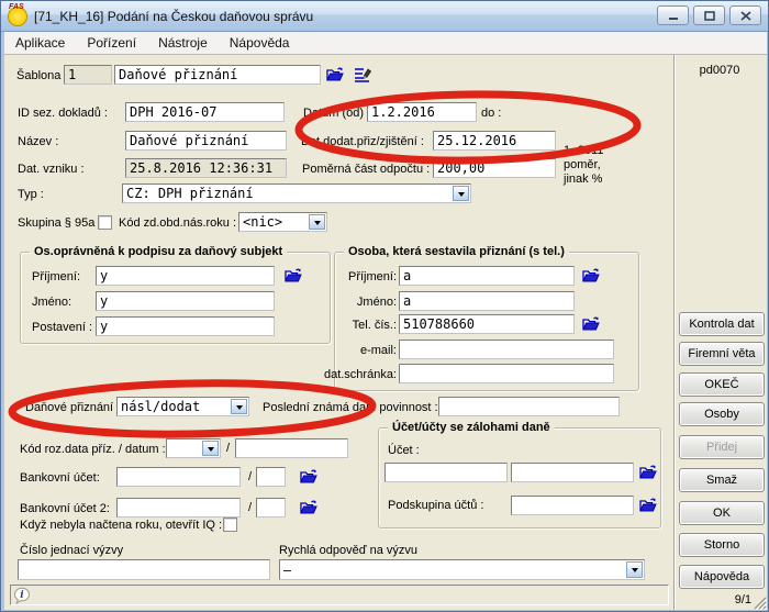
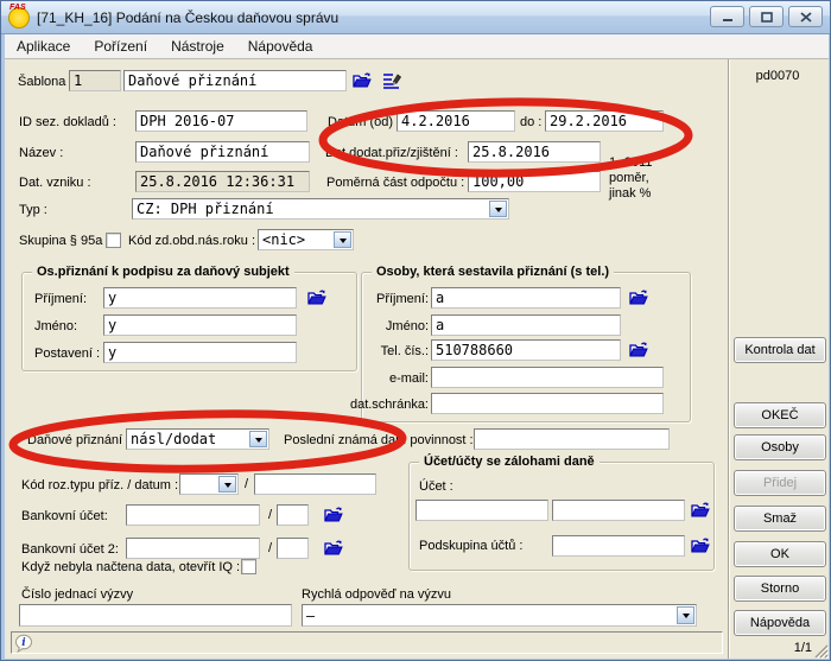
  [71_KH_16] Podání na Českou daňovou správu
  Aplikace
  Pořízení
  Nástroje
  Nápověda
  Šablona
  1
  Daňové přiznání
  ID sez. dokladů :
  DPH 2016-07
- 1.2.2016
+ 4.2.2016
  do :
+ 29.2.2016
  Název :
  Daňové přiznání
  .dodat.přiz/zjištění :
- 25.12.2016
+ 25.8.2016
  Dat. vzniku :
  25.8.2016 12:36:31
  Poměrná část odpočtu :
- 200,00
+ 100,00
  poměr,
  jinak %
  Typ :
  CZ: DPH přiznání
  Skupina § 95a
  Kód zd.obd.nás.roku :
  <nic>
- Os.oprávněná k podpisu za daňový subjekt
+ Os.přiznání k podpisu za daňový subjekt
  Příjmení:
  y
  Jméno:
  y
  Postavení :
  y
- Osoba, která sestavila přiznání (s tel.)
+ Osoby, která sestavila přiznání (s tel.)
  Příjmení:
  a
  Jméno:
  a
  Tel. čís.:
  510788660
  e-mail:
  dat.schránka:
  Daňové přiznání
  násl/dodat
  Poslední známá da povinnost :
- Kód roz.data příz. / datum :
+ Kód roz.typu příz. / datum :
  /
  Bankovní účet:
  /
  Bankovní účet 2:
  /
  Účet/účty se zálohami daně
  Účet :
  Podskupina účtů :
- Když nebyla načtena roku, otevřít IQ :
+ Když nebyla načtena data, otevřít IQ :
  Číslo jednací výzvy
  Rychlá odpověď na výzvu
  –
  i
  pd0070
  Kontrola dat
- Firemní věta
  OKEČ
  Osoby
  Přidej
  Smaž
  OK
  Storno
  Nápověda
- 9/1
+ 1/1
